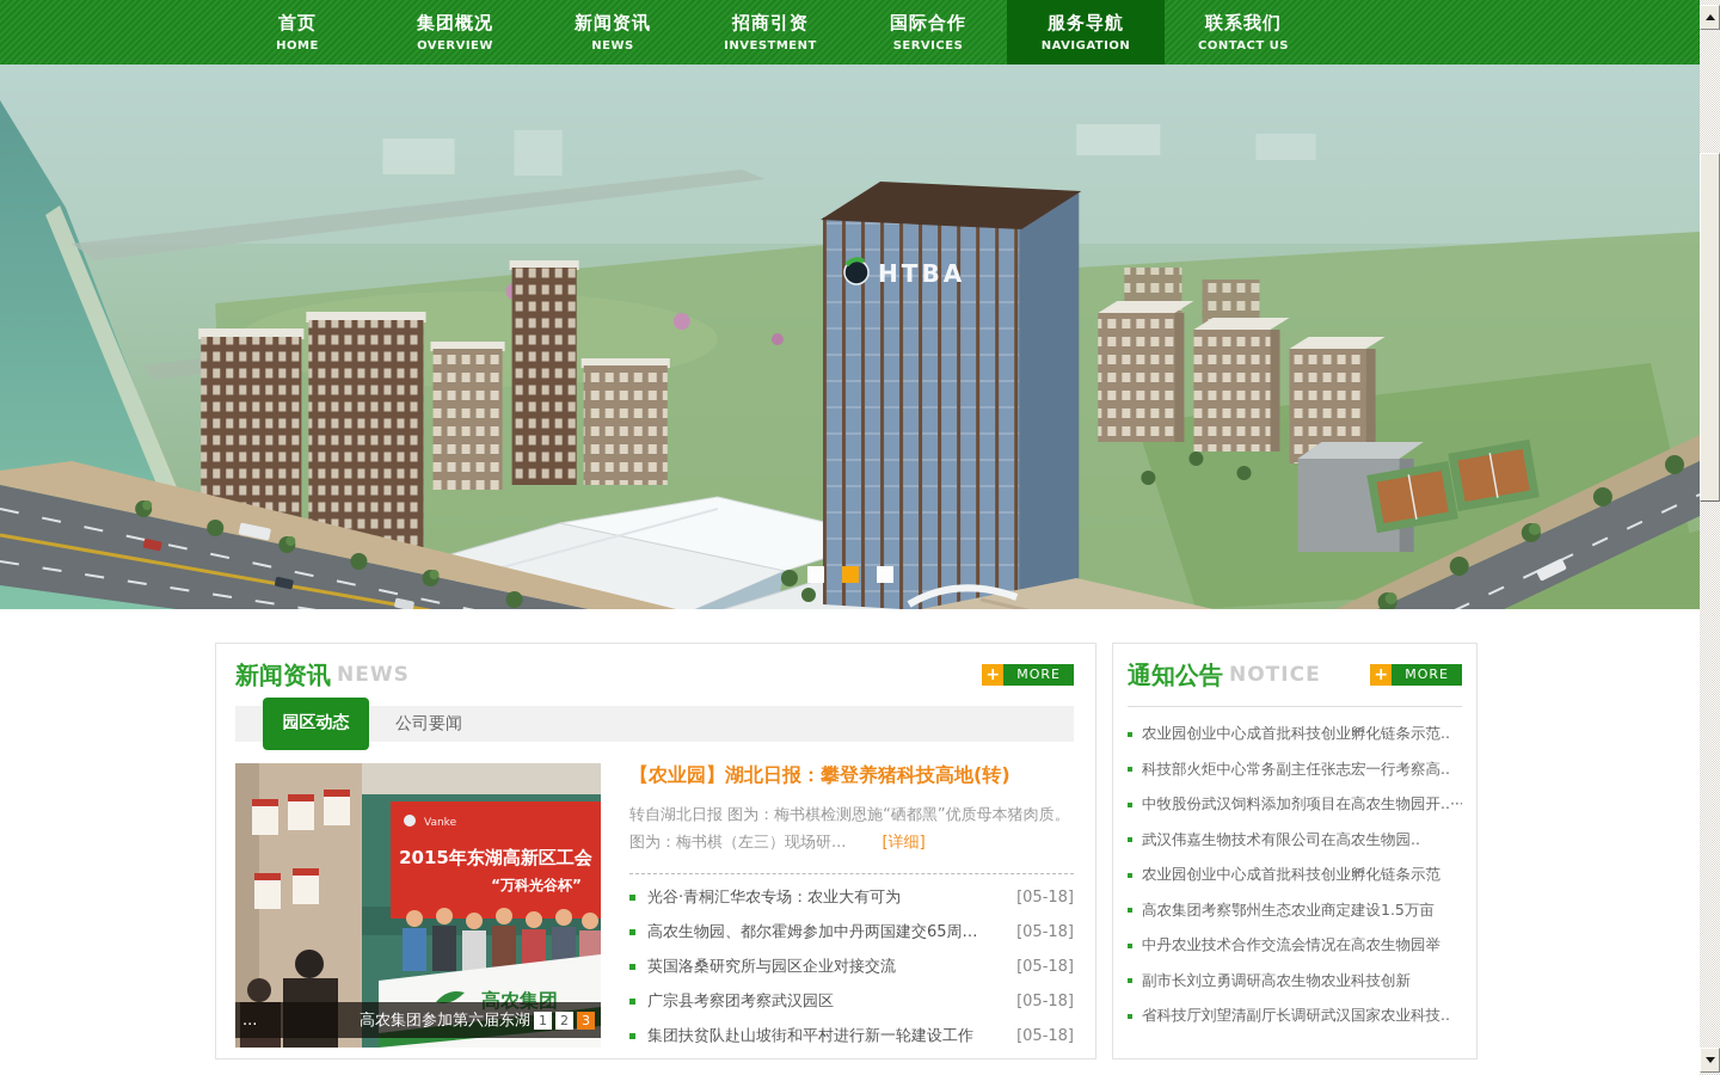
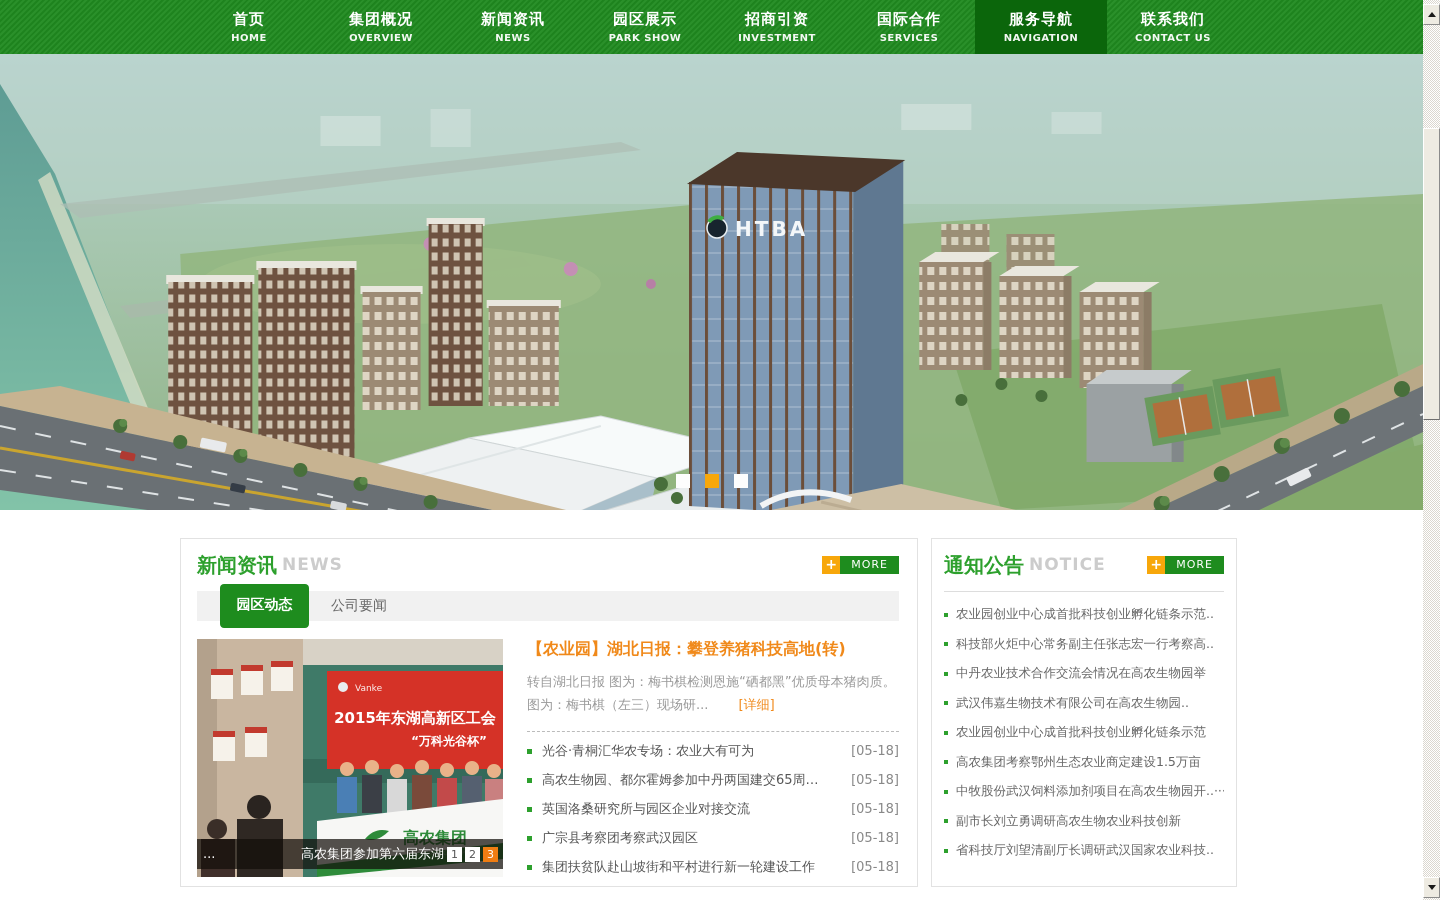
  首页
  HOME
  集团概况
  OVERVIEW
  新闻资讯
  NEWS
+ 园区展示
+ PARK SHOW
  招商引资
  INVESTMENT
  国际合作
  SERVICES
  服务导航
  NAVIGATION
  联系我们
  CONTACT US
  HTBA
  新闻资讯
  NEWS
  +
  MORE
  园区动态
  公司要闻
  Vanke
  2015年东湖高新区工会
  “万科光谷杯”
  高农集团
  ...
  高农集团参加第六届东湖
  1
  2
  3
  【农业园】湖北日报：攀登养猪科技高地(转)
  转自湖北日报 图为：梅书棋检测恩施“硒都黑”优质母本猪肉质。 图为：梅书棋（左三）现场研... [详细]
  光谷·青桐汇华农专场：农业大有可为
  [05-18]
  高农生物园、都尔霍姆参加中丹两国建交65周…
  [05-18]
  英国洛桑研究所与园区企业对接交流
  [05-18]
  广宗县考察团考察武汉园区
  [05-18]
  集团扶贫队赴山坡街和平村进行新一轮建设工作
  [05-18]
  通知公告
  NOTICE
  +
  MORE
  农业园创业中心成首批科技创业孵化链条示范..
  科技部火炬中心常务副主任张志宏一行考察高..
- 中牧股份武汉饲料添加剂项目在高农生物园开..···
+ 中丹农业技术合作交流会情况在高农生物园举
  武汉伟嘉生物技术有限公司在高农生物园..
  农业园创业中心成首批科技创业孵化链条示范
  高农集团考察鄂州生态农业商定建设1.5万亩
- 中丹农业技术合作交流会情况在高农生物园举
+ 中牧股份武汉饲料添加剂项目在高农生物园开..···
  副市长刘立勇调研高农生物农业科技创新
  省科技厅刘望清副厅长调研武汉国家农业科技..
